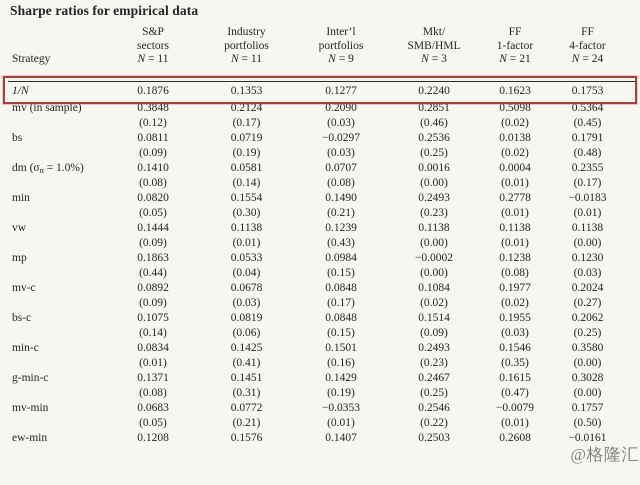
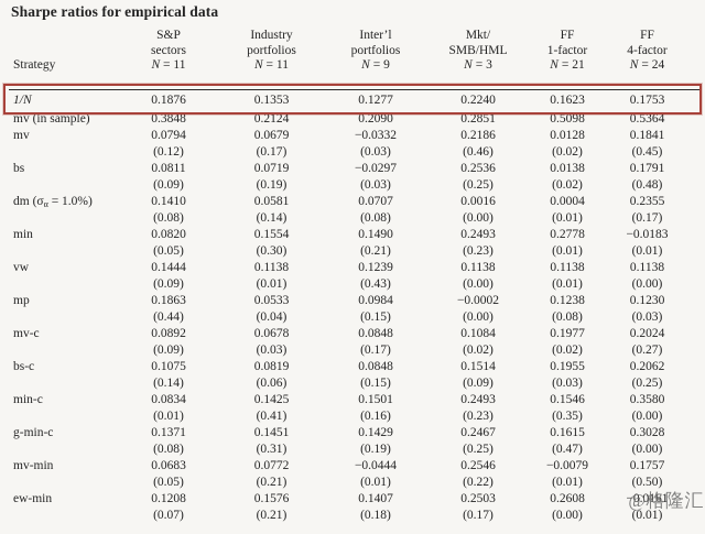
  Sharpe ratios for empirical data
  Strategy	S&PsectorsN = 11	IndustryportfoliosN = 11	Inter’lportfoliosN = 9	Mkt/SMB/HMLN = 3	FF1-factorN = 21	FF4-factorN = 24
  1/N	0.1876	0.1353	0.1277	0.2240	0.1623	0.1753
  mv (in sample)	0.3848	0.2124	0.2090	0.2851	0.5098	0.5364
+ mv	0.0794	0.0679	−0.0332	0.2186	0.0128	0.1841
  	(0.12)	(0.17)	(0.03)	(0.46)	(0.02)	(0.45)
  bs	0.0811	0.0719	−0.0297	0.2536	0.0138	0.1791
  	(0.09)	(0.19)	(0.03)	(0.25)	(0.02)	(0.48)
  dm (σα = 1.0%)	0.1410	0.0581	0.0707	0.0016	0.0004	0.2355
  	(0.08)	(0.14)	(0.08)	(0.00)	(0.01)	(0.17)
  min	0.0820	0.1554	0.1490	0.2493	0.2778	−0.0183
  	(0.05)	(0.30)	(0.21)	(0.23)	(0.01)	(0.01)
  vw	0.1444	0.1138	0.1239	0.1138	0.1138	0.1138
  	(0.09)	(0.01)	(0.43)	(0.00)	(0.01)	(0.00)
  mp	0.1863	0.0533	0.0984	−0.0002	0.1238	0.1230
  	(0.44)	(0.04)	(0.15)	(0.00)	(0.08)	(0.03)
  mv-c	0.0892	0.0678	0.0848	0.1084	0.1977	0.2024
  	(0.09)	(0.03)	(0.17)	(0.02)	(0.02)	(0.27)
  bs-c	0.1075	0.0819	0.0848	0.1514	0.1955	0.2062
  	(0.14)	(0.06)	(0.15)	(0.09)	(0.03)	(0.25)
  min-c	0.0834	0.1425	0.1501	0.2493	0.1546	0.3580
  	(0.01)	(0.41)	(0.16)	(0.23)	(0.35)	(0.00)
  g-min-c	0.1371	0.1451	0.1429	0.2467	0.1615	0.3028
  	(0.08)	(0.31)	(0.19)	(0.25)	(0.47)	(0.00)
- mv-min	0.0683	0.0772	−0.0353	0.2546	−0.0079	0.1757
+ mv-min	0.0683	0.0772	−0.0444	0.2546	−0.0079	0.1757
  	(0.05)	(0.21)	(0.01)	(0.22)	(0.01)	(0.50)
  ew-min	0.1208	0.1576	0.1407	0.2503	0.2608	−0.0161
+ 	(0.07)	(0.21)	(0.18)	(0.17)	(0.00)	(0.01)
  @格隆汇
